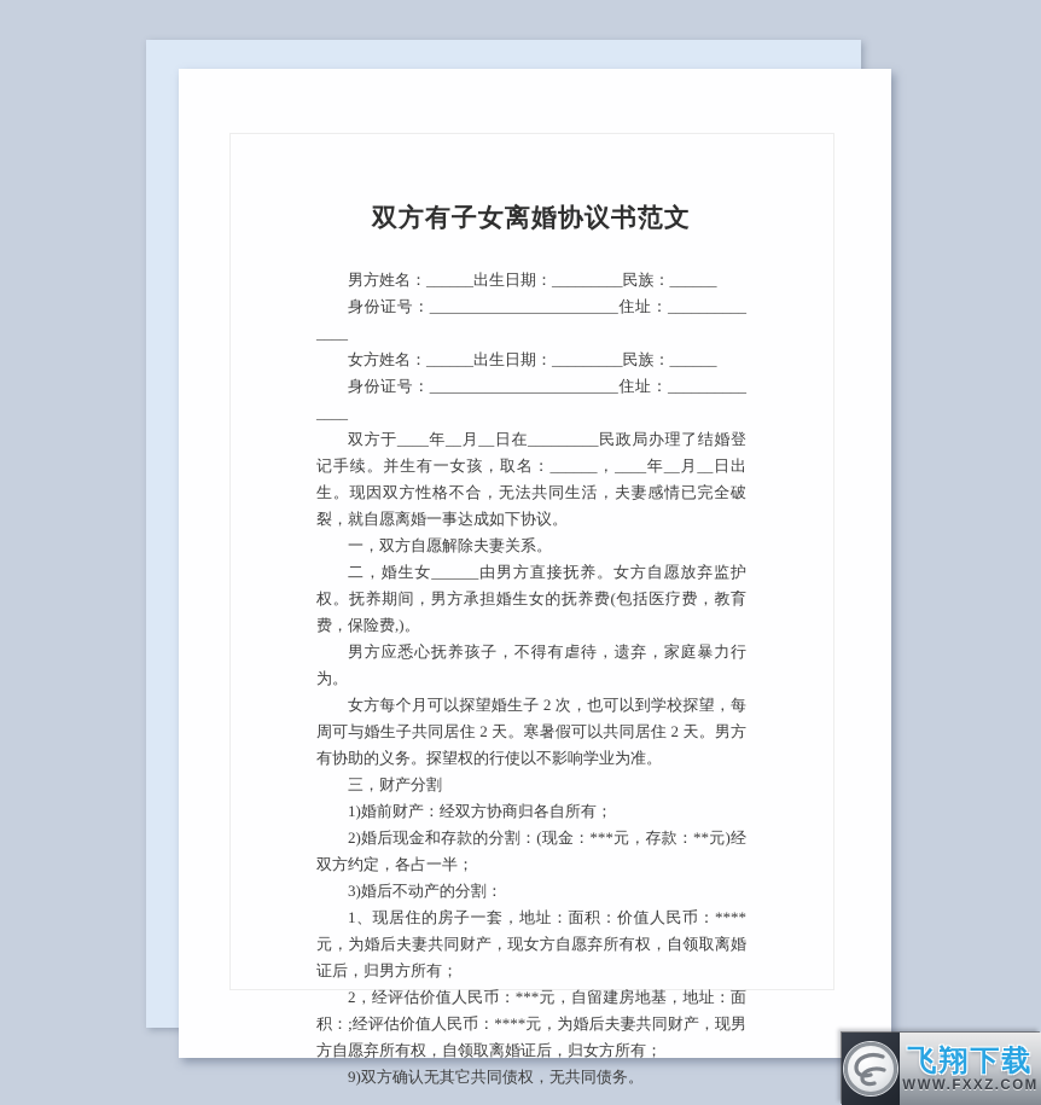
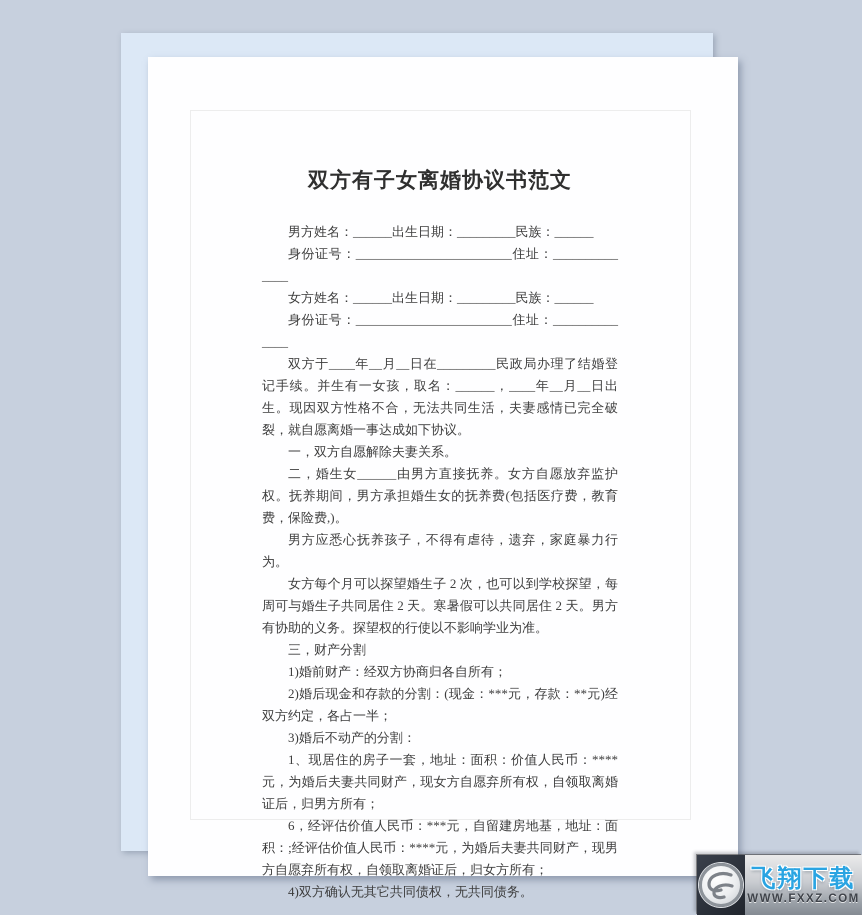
  双方有子女离婚协议书范文
  男方姓名：______出生日期：_________民族：______
  身份证号：________________________住址：______________
  女方姓名：______出生日期：_________民族：______
  身份证号：________________________住址：______________
  双方于____年__月__日在_________民政局办理了结婚登记手续。并生有一女孩，取名：______，____年__月__日出生。现因双方性格不合，无法共同生活，夫妻感情已完全破裂，就自愿离婚一事达成如下协议。
  一，双方自愿解除夫妻关系。
  二，婚生女______由男方直接抚养。女方自愿放弃监护权。抚养期间，男方承担婚生女的抚养费(包括医疗费，教育费，保险费,)。
  男方应悉心抚养孩子，不得有虐待，遗弃，家庭暴力行为。
  女方每个月可以探望婚生子 2 次，也可以到学校探望，每周可与婚生子共同居住 2 天。寒暑假可以共同居住 2 天。男方有协助的义务。探望权的行使以不影响学业为准。
  三，财产分割
  1)婚前财产：经双方协商归各自所有；
  2)婚后现金和存款的分割：(现金：***元，存款：**元)经双方约定，各占一半；
  3)婚后不动产的分割：
  1、现居住的房子一套，地址：面积：价值人民币：****元，为婚后夫妻共同财产，现女方自愿弃所有权，自领取离婚证后，归男方所有；
- 2，经评估价值人民币：***元，自留建房地基，地址：面积：;经评估价值人民币：****元，为婚后夫妻共同财产，现男方自愿弃所有权，自领取离婚证后，归女方所有；
+ 6，经评估价值人民币：***元，自留建房地基，地址：面积：;经评估价值人民币：****元，为婚后夫妻共同财产，现男方自愿弃所有权，自领取离婚证后，归女方所有；
- 9)双方确认无其它共同债权，无共同债务。
+ 4)双方确认无其它共同债权，无共同债务。
  飞翔下载
  WWW.FXXZ.COM
